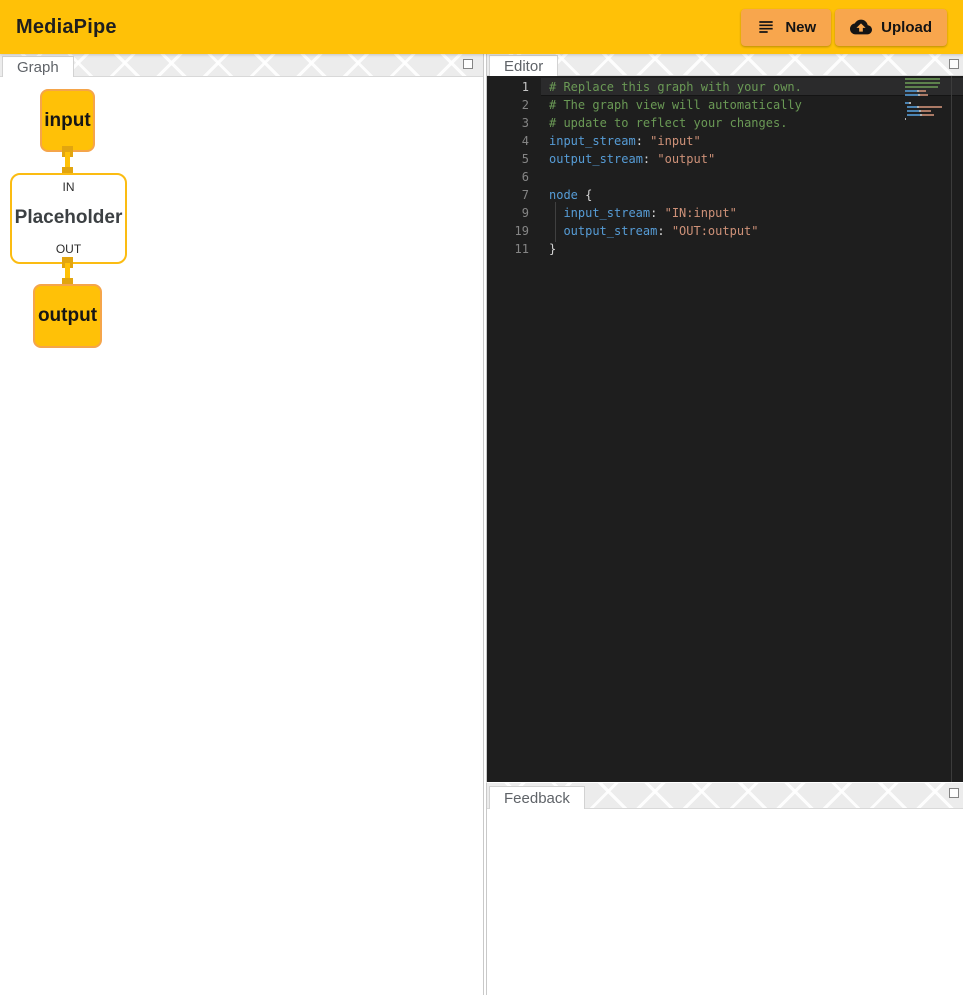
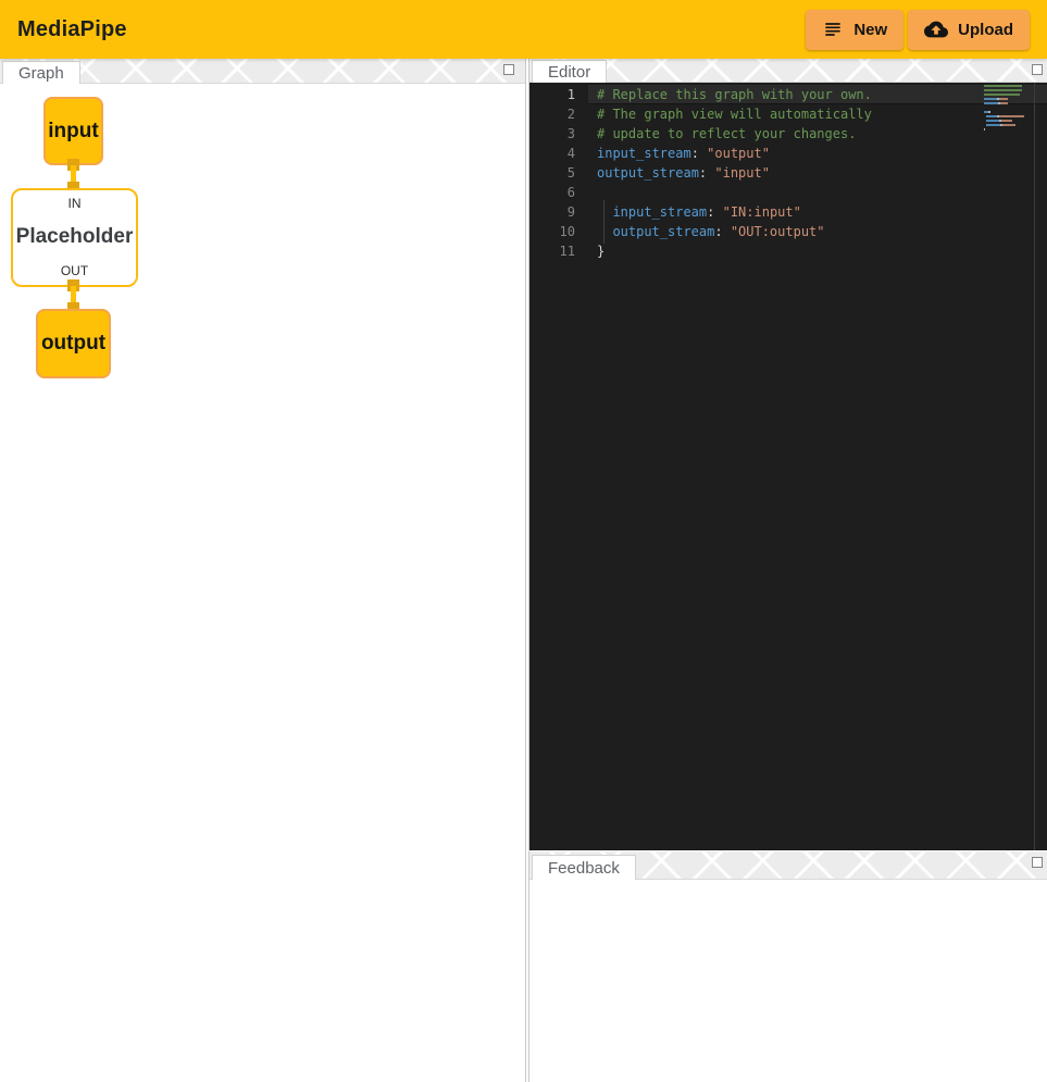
  MediaPipe
  New
  Upload
  Graph
  input
  IN
  Placeholder
  OUT
  output
  Editor
  1
  # Replace this graph with your own.
  2
  # The graph view will automatically
  3
  # update to reflect your changes.
  4
- input_stream: "input"
+ input_stream: "output"
  5
- output_stream: "output"
+ output_stream: "input"
  6
- 7
- node {
  9
  input_stream: "IN:input"
- 19
+ 10
  output_stream: "OUT:output"
  11
  }
  Feedback
